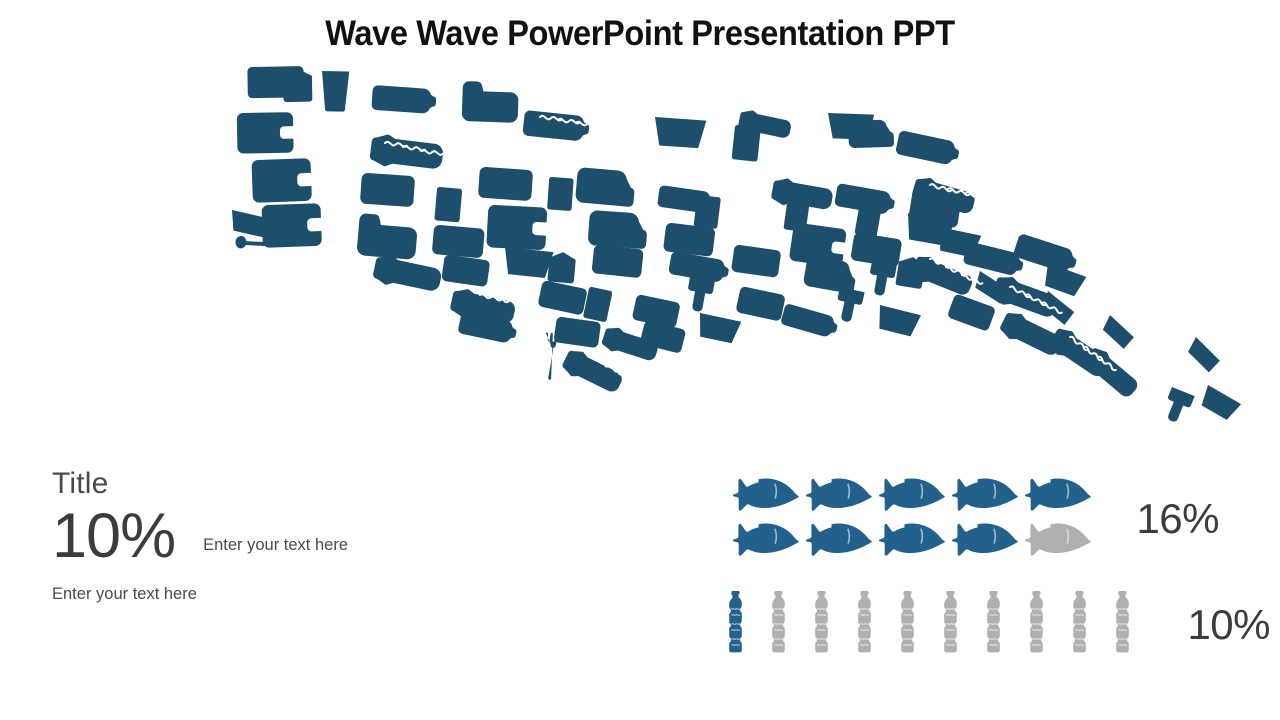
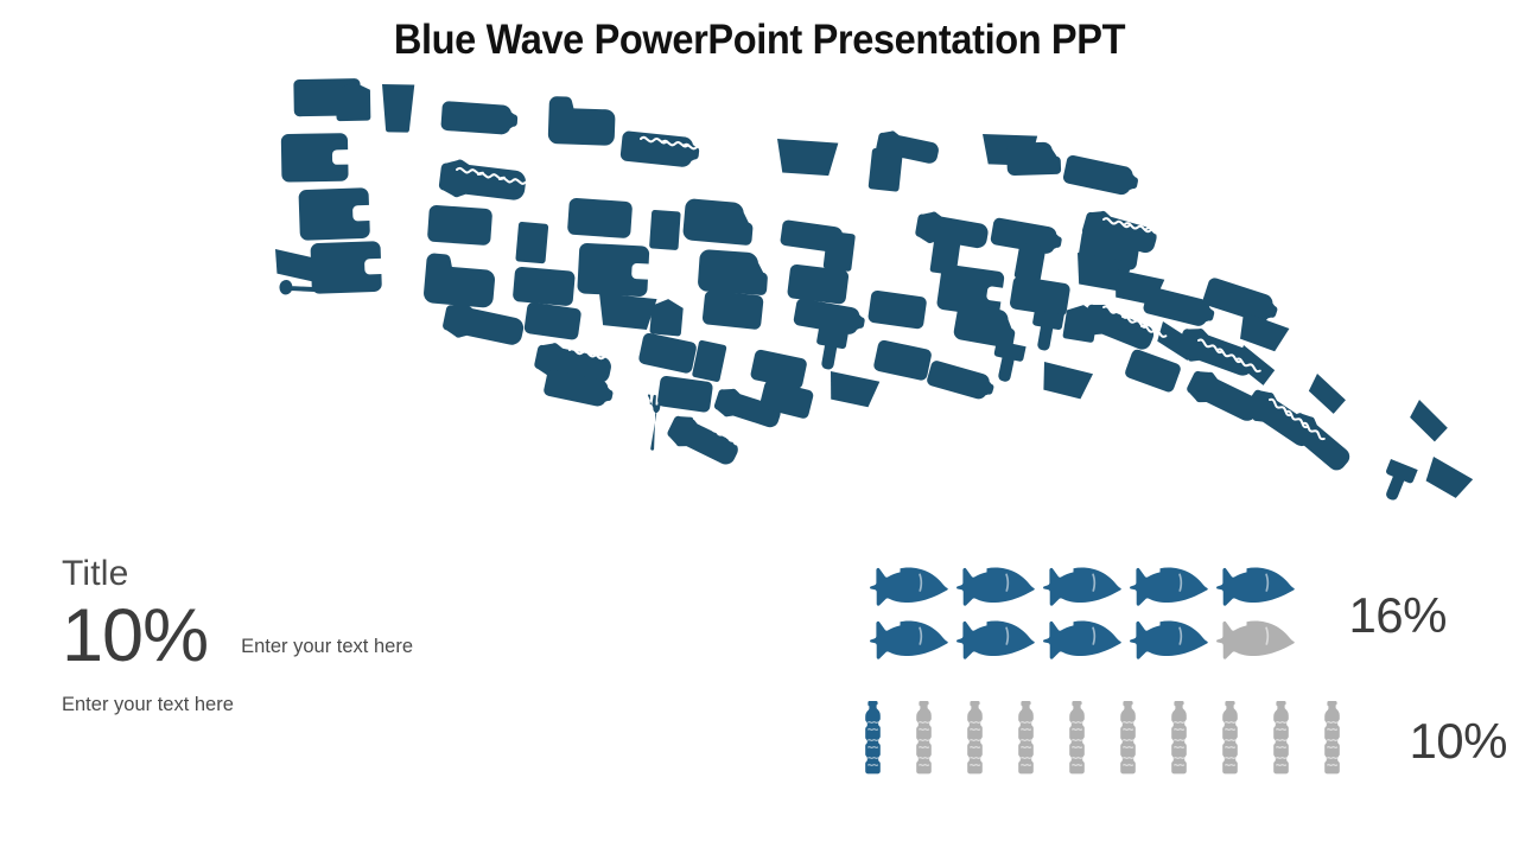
- Wave Wave PowerPoint Presentation PPT
+ Blue Wave PowerPoint Presentation PPT
  Title
  10%
  Enter your text here
  Enter your text here
  16%
  10%
